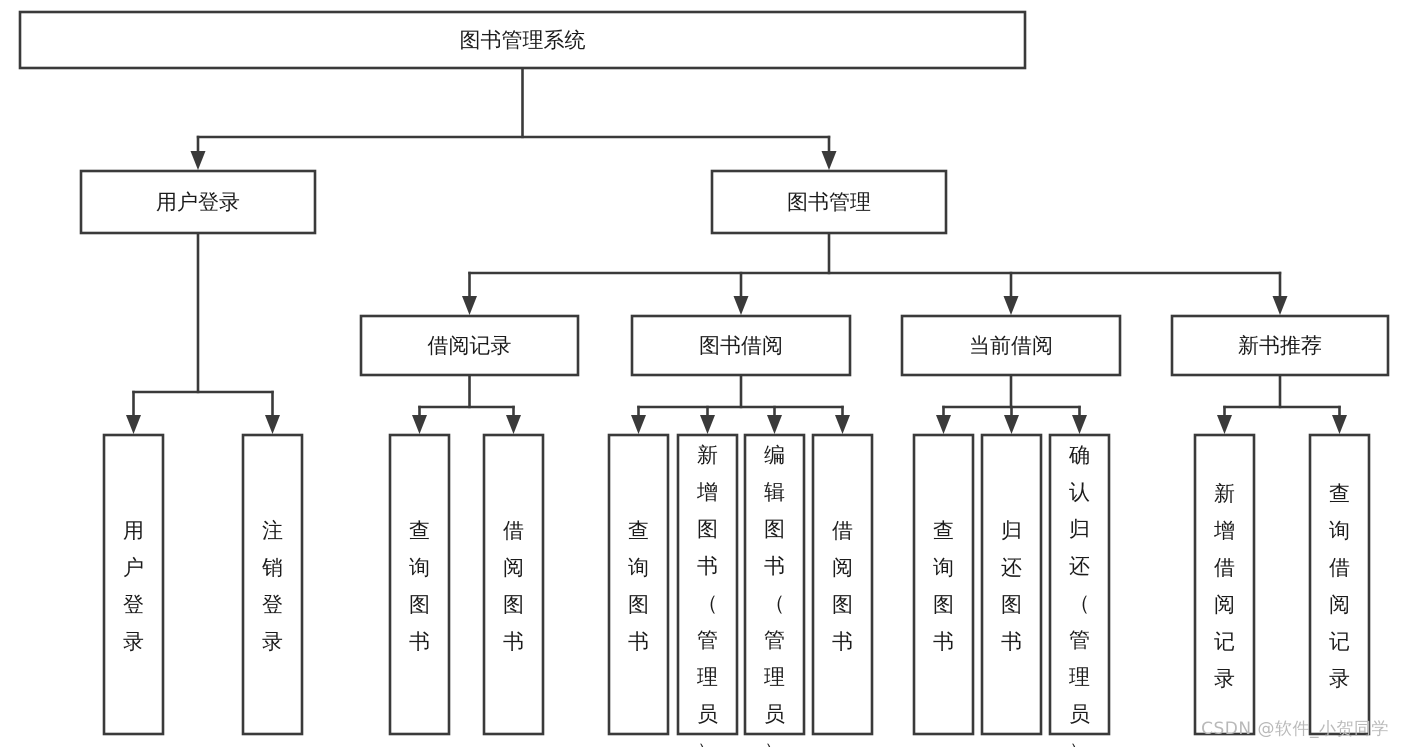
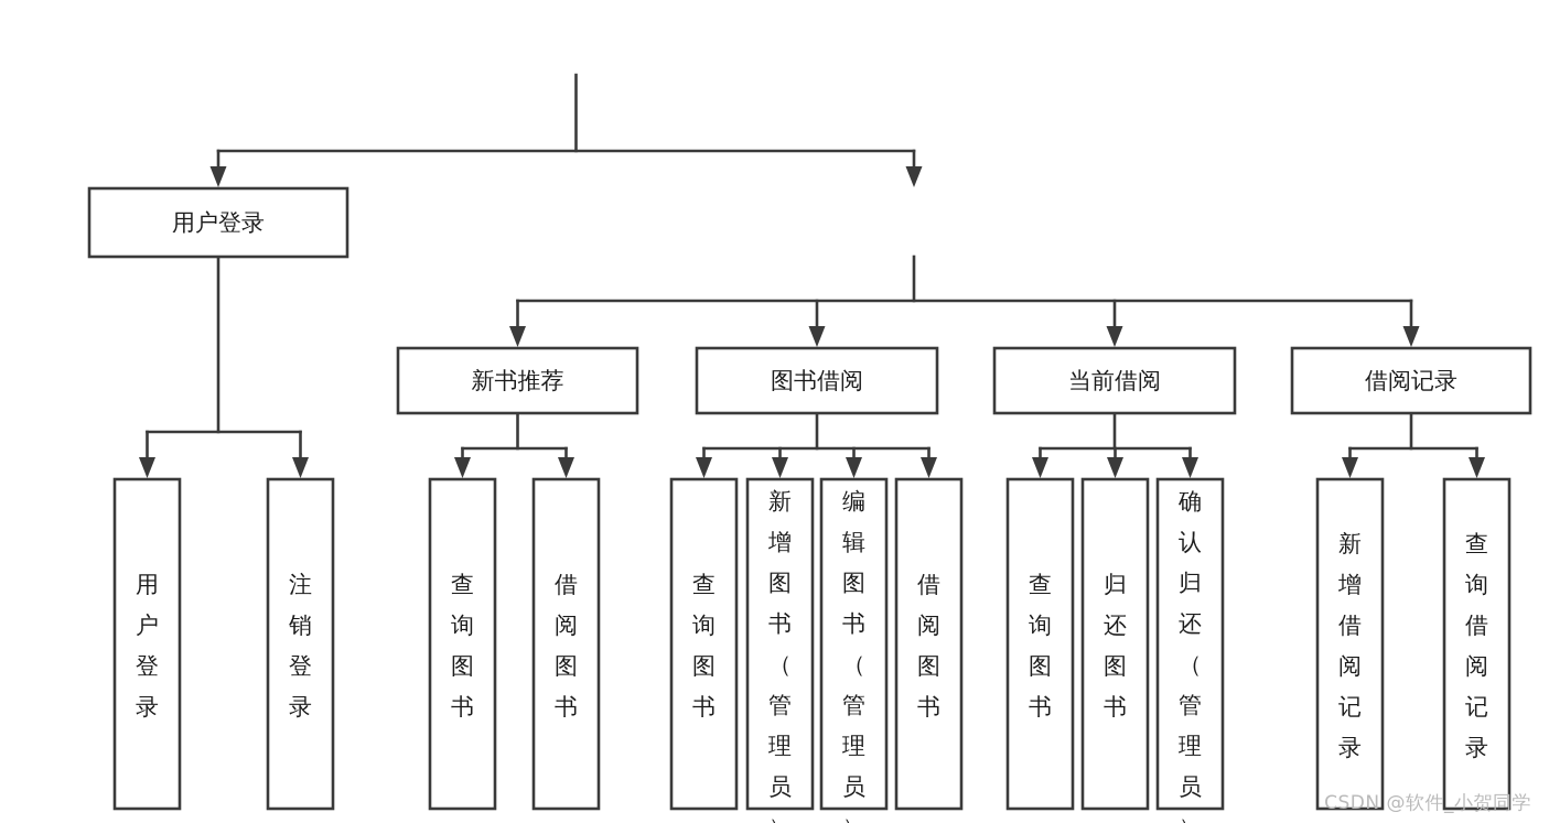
- 图书管理系统
  用户登录
- 图书管理
- 借阅记录
+ 新书推荐
  图书借阅
  当前借阅
- 新书推荐
+ 借阅记录
  用户登录
  注销登录
  查询图书
  借阅图书
  查询图书
  新增图书（管理员
  编辑图书（管理员
  借阅图书
  查询图书
  归还图书
  确认归还（管理员
  新增借阅记录
  查询借阅记录
  CSDN @软件_小贺同学
